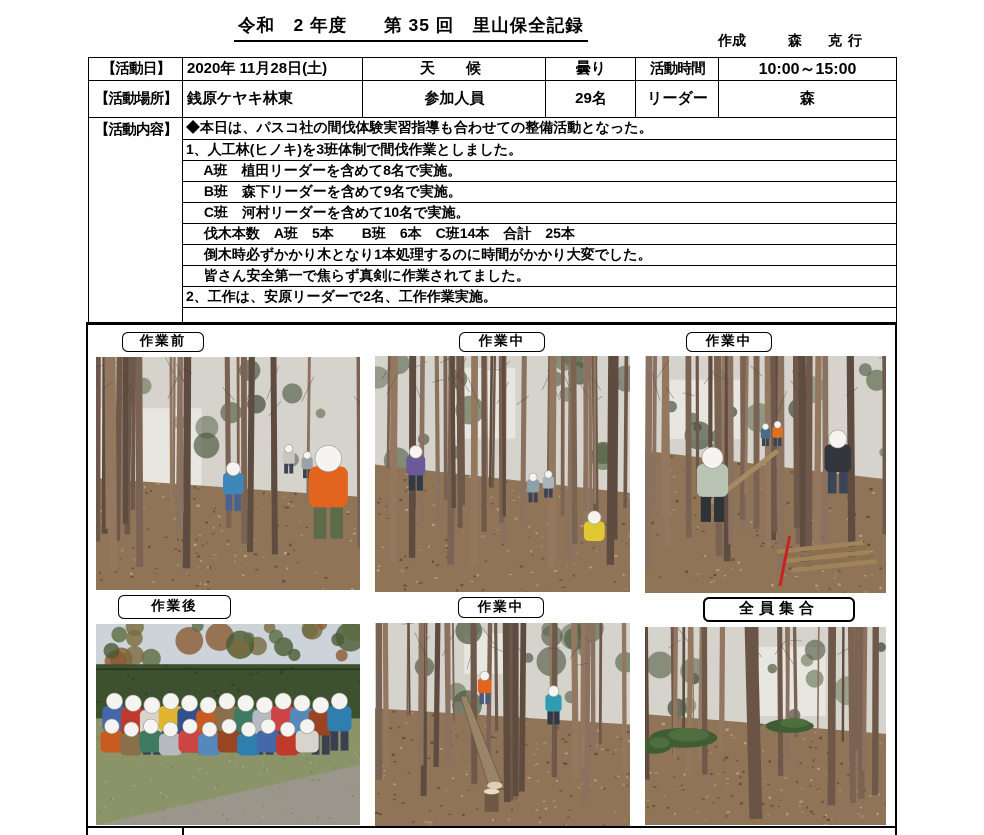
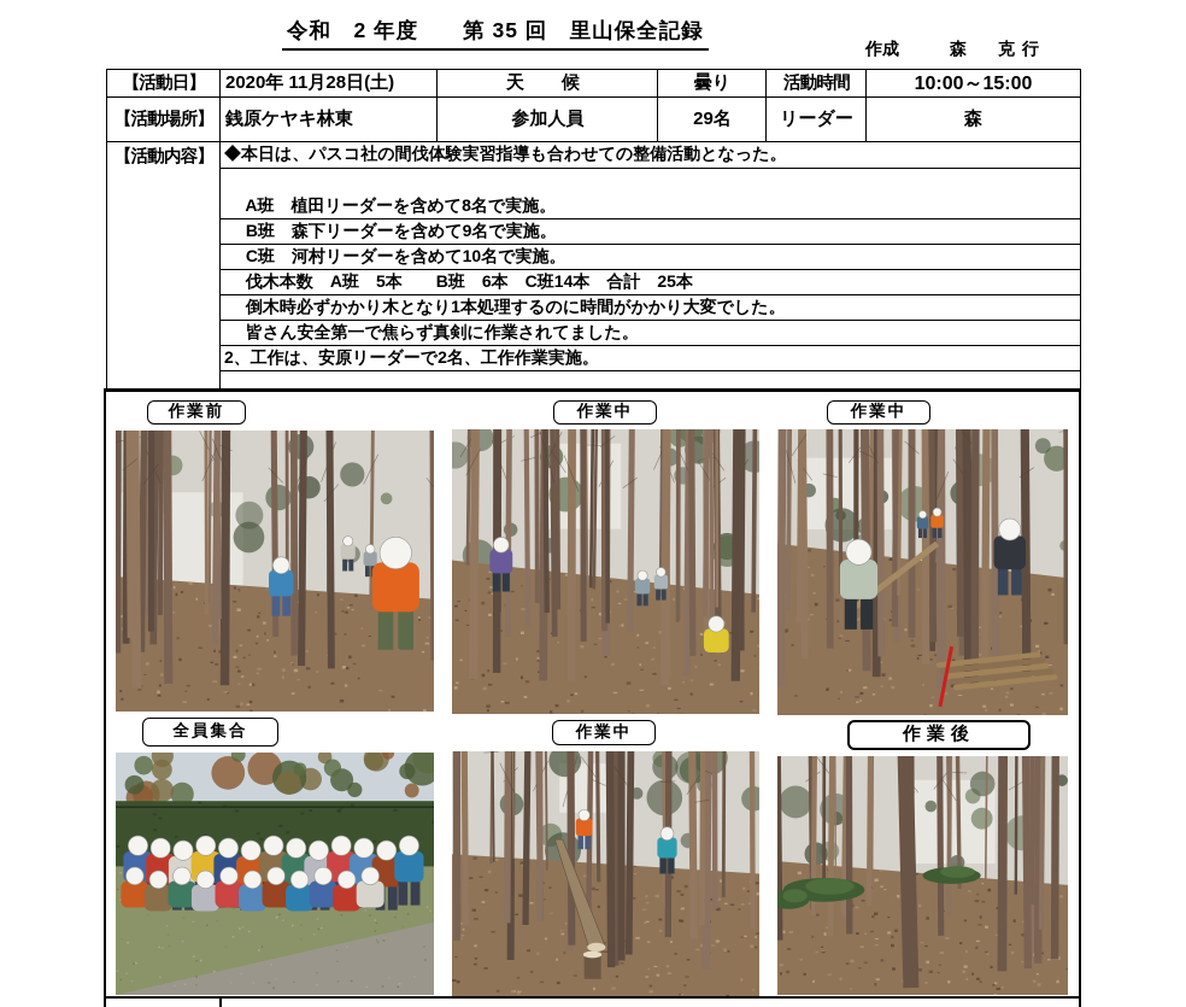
  令和 2 年度 第 35 回 里山保全記録
  作成
  森 克行
  【活動日】
  2020年 11月28日(土)
  天 候
  曇り
  活動時間
  10:00～15:00
  【活動場所】
  銭原ケヤキ林東
  参加人員
  29名
  リーダー
  森
  【活動内容】
  ◆本日は、パスコ社の間伐体験実習指導も合わせての整備活動となった。
- 1、人工林(ヒノキ)を3班体制で間伐作業としました。
  A班 植田リーダーを含めて8名で実施。
  B班 森下リーダーを含めて9名で実施。
  C班 河村リーダーを含めて10名で実施。
  伐木本数 A班 5本 B班 6本 C班14本 合計 25本
  倒木時必ずかかり木となり1本処理するのに時間がかかり大変でした。
  皆さん安全第一で焦らず真剣に作業されてました。
  2、工作は、安原リーダーで2名、工作作業実施。
  作業前
  作業中
  作業中
- 作業後
+ 全員集合
  作業中
- 全員集合
+ 作業後
